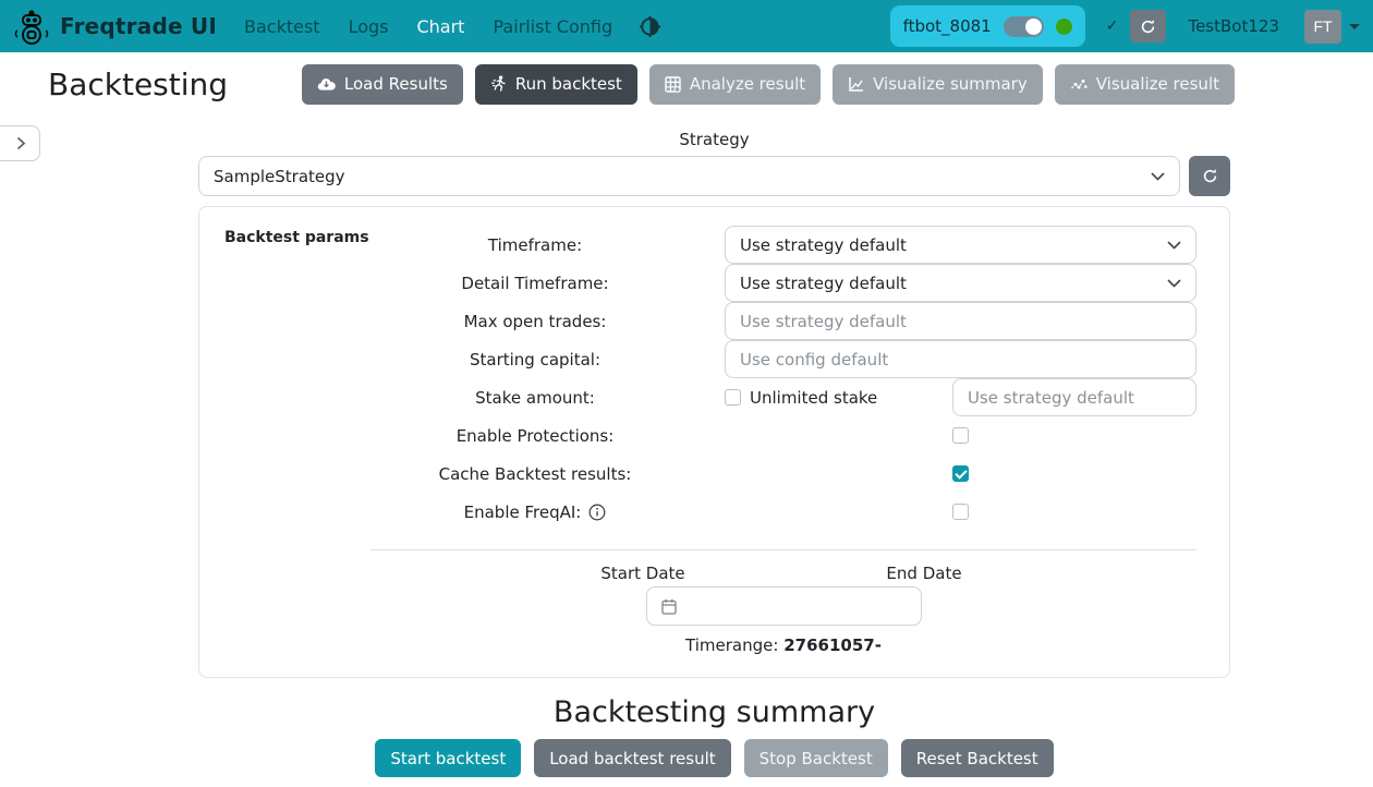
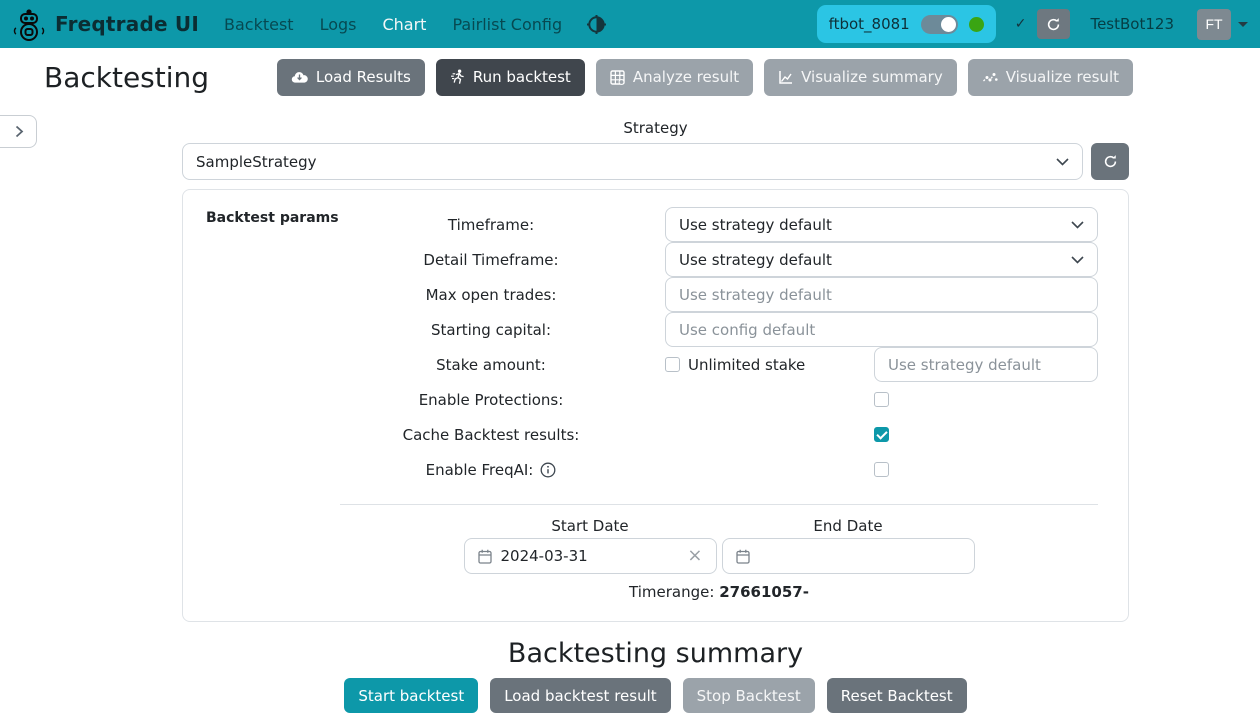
  Freqtrade UI
  Backtest
  Logs
  Chart
  Pairlist Config
  ftbot_8081
  ✓
  TestBot123
  FT
  Backtesting
  Load Results
  Run backtest
  Analyze result
  Visualize summary
  Visualize result
  Strategy
  SampleStrategy
  Backtest params
  Timeframe:
  Use strategy default
  Detail Timeframe:
  Use strategy default
  Max open trades:
  Use strategy default
  Starting capital:
  Use config default
  Stake amount:
  Unlimited stake
  Use strategy default
  Enable Protections:
  Cache Backtest results:
  Enable FreqAI:
  Start Date
  End Date
+ 2024-03-31
+ ×
  Timerange: 27661057-
  Backtesting summary
  Start backtest
  Load backtest result
  Stop Backtest
  Reset Backtest
